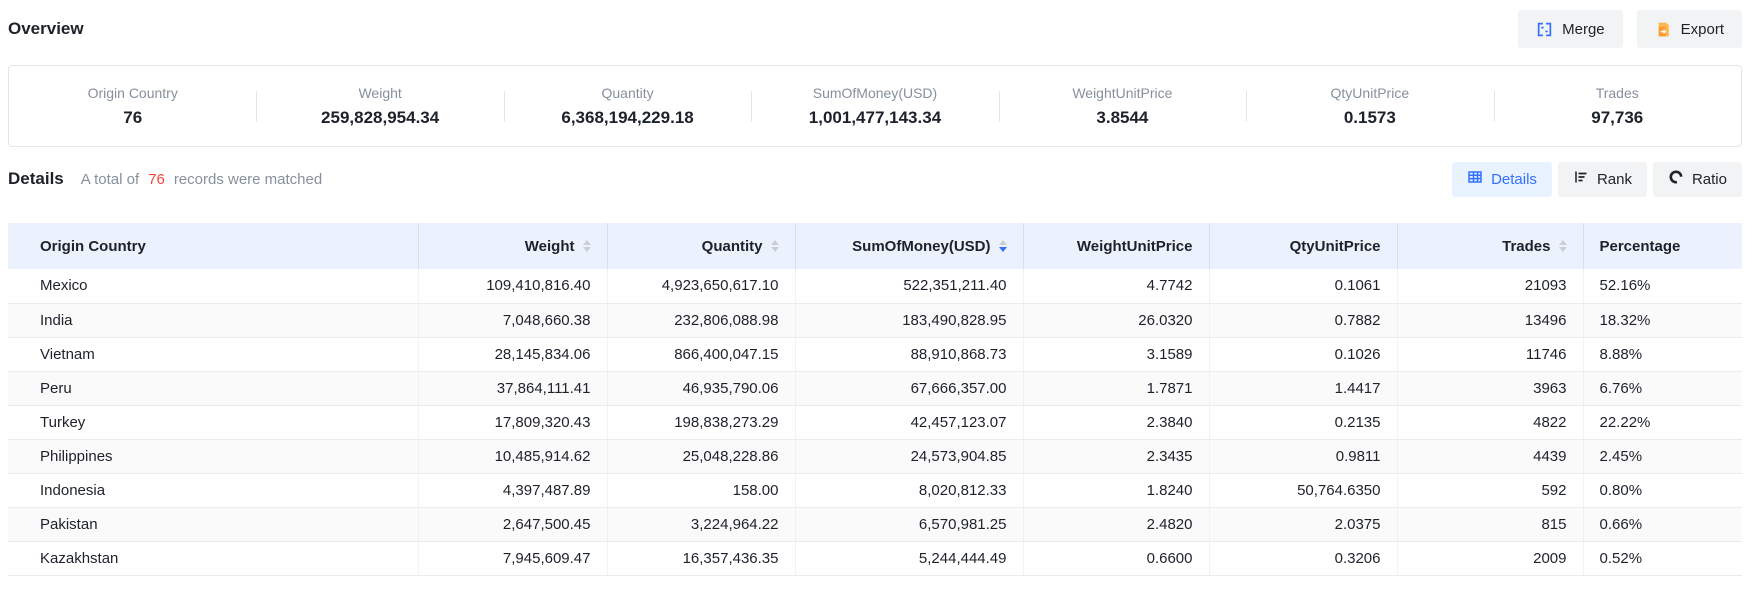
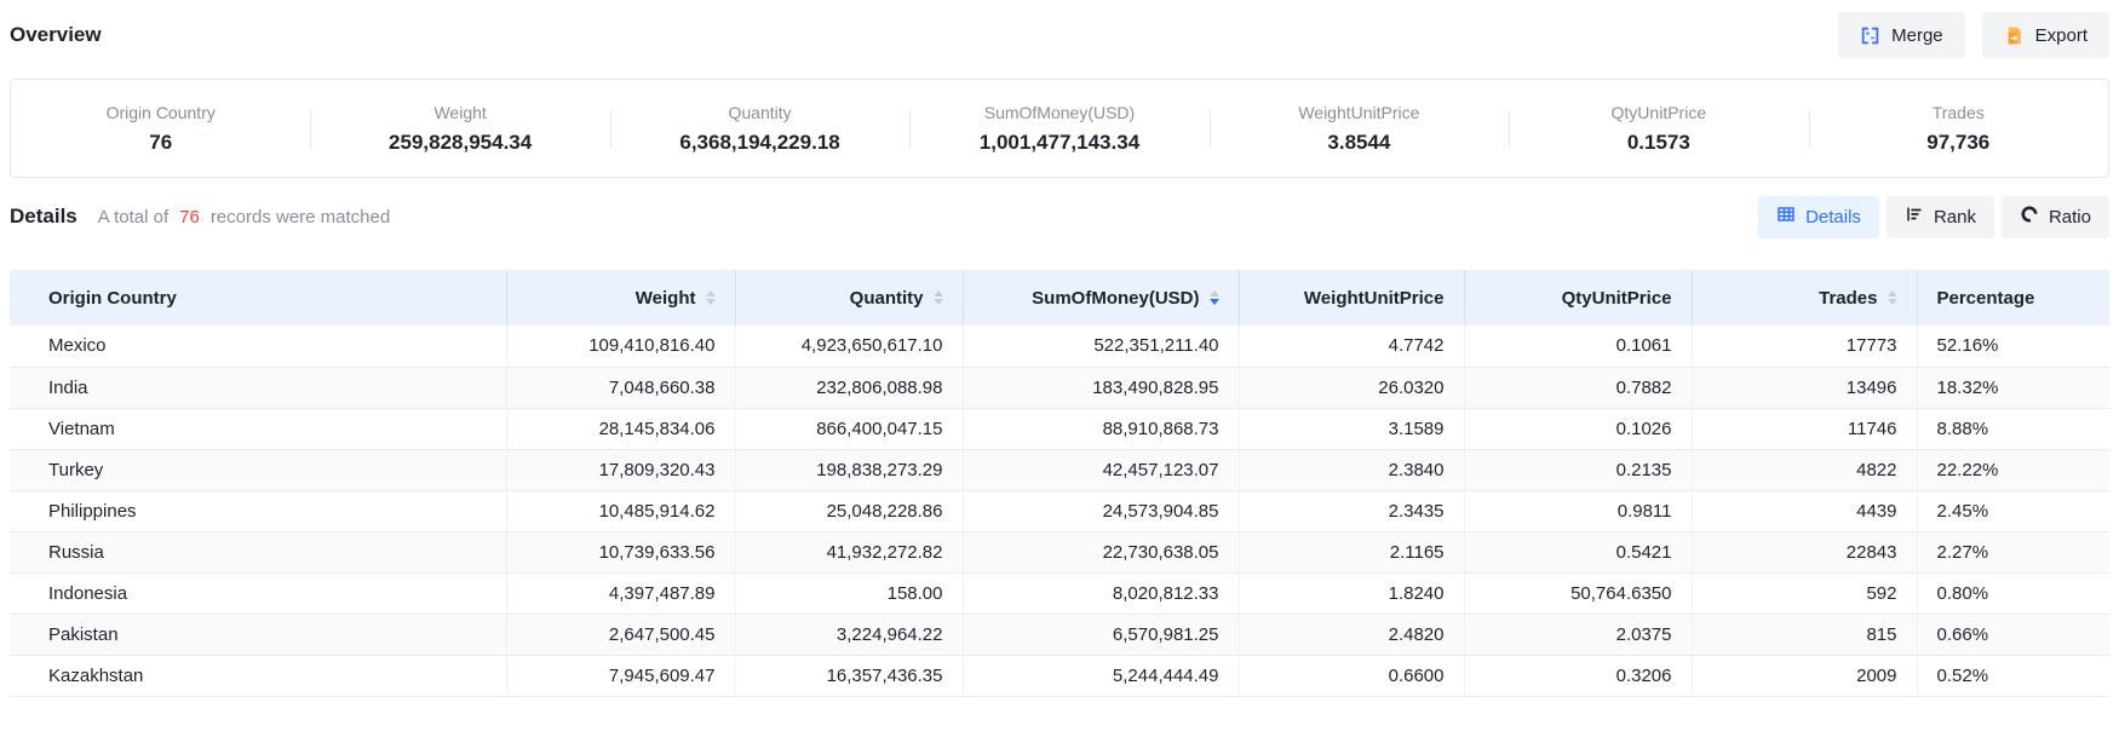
  Overview
  Merge
  Export
  Origin Country
  76
  Weight
  259,828,954.34
  Quantity
  6,368,194,229.18
  SumOfMoney(USD)
  1,001,477,143.34
  WeightUnitPrice
  3.8544
  QtyUnitPrice
  0.1573
  Trades
  97,736
  Details
  A total of
  76
  records were matched
  Details
  Rank
  Ratio
  Origin Country	Weight	Quantity	SumOfMoney(USD)	WeightUnitPrice	QtyUnitPrice	Trades	Percentage
- Mexico	109,410,816.40	4,923,650,617.10	522,351,211.40	4.7742	0.1061	21093	52.16%
+ Mexico	109,410,816.40	4,923,650,617.10	522,351,211.40	4.7742	0.1061	17773	52.16%
  India	7,048,660.38	232,806,088.98	183,490,828.95	26.0320	0.7882	13496	18.32%
  Vietnam	28,145,834.06	866,400,047.15	88,910,868.73	3.1589	0.1026	11746	8.88%
- Peru	37,864,111.41	46,935,790.06	67,666,357.00	1.7871	1.4417	3963	6.76%
  Turkey	17,809,320.43	198,838,273.29	42,457,123.07	2.3840	0.2135	4822	22.22%
  Philippines	10,485,914.62	25,048,228.86	24,573,904.85	2.3435	0.9811	4439	2.45%
+ Russia	10,739,633.56	41,932,272.82	22,730,638.05	2.1165	0.5421	22843	2.27%
  Indonesia	4,397,487.89	158.00	8,020,812.33	1.8240	50,764.6350	592	0.80%
  Pakistan	2,647,500.45	3,224,964.22	6,570,981.25	2.4820	2.0375	815	0.66%
  Kazakhstan	7,945,609.47	16,357,436.35	5,244,444.49	0.6600	0.3206	2009	0.52%
